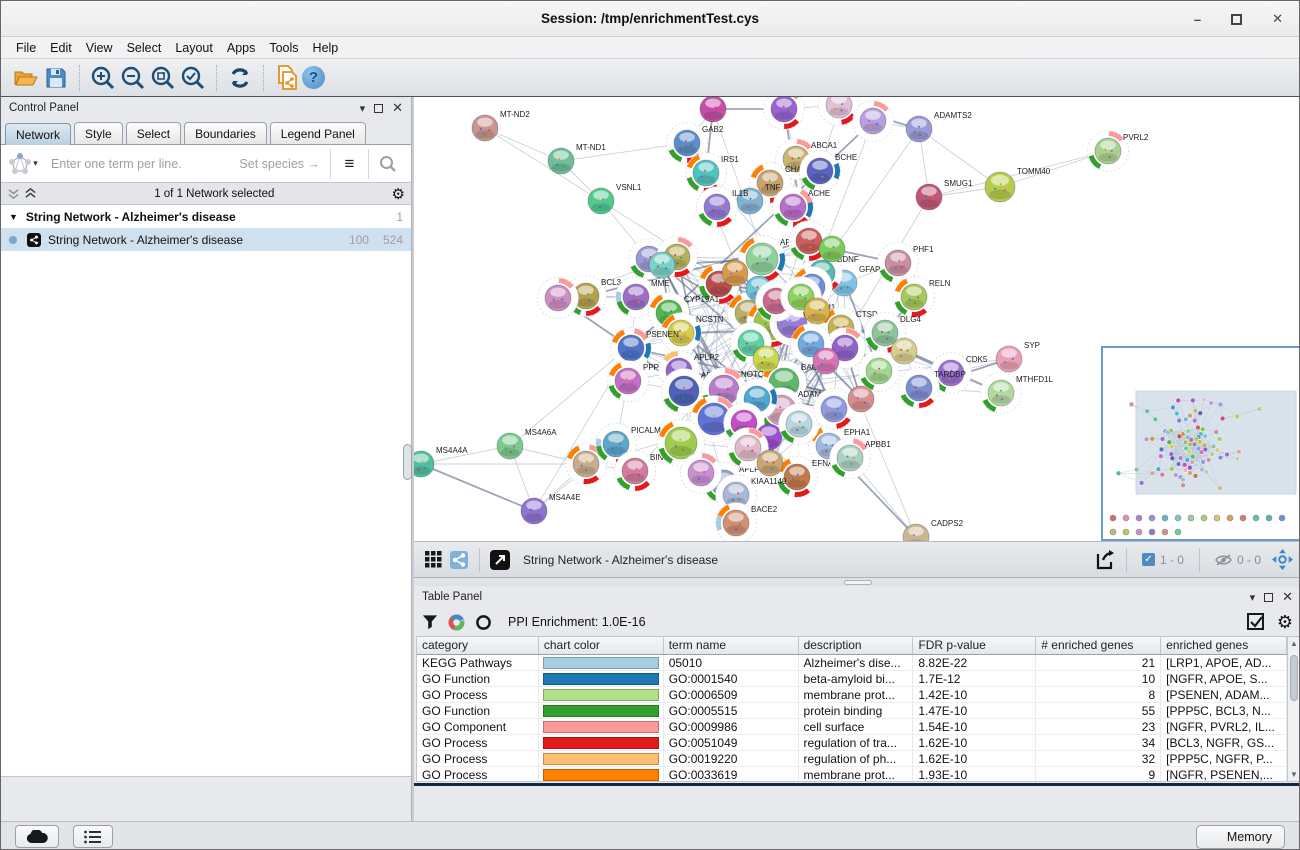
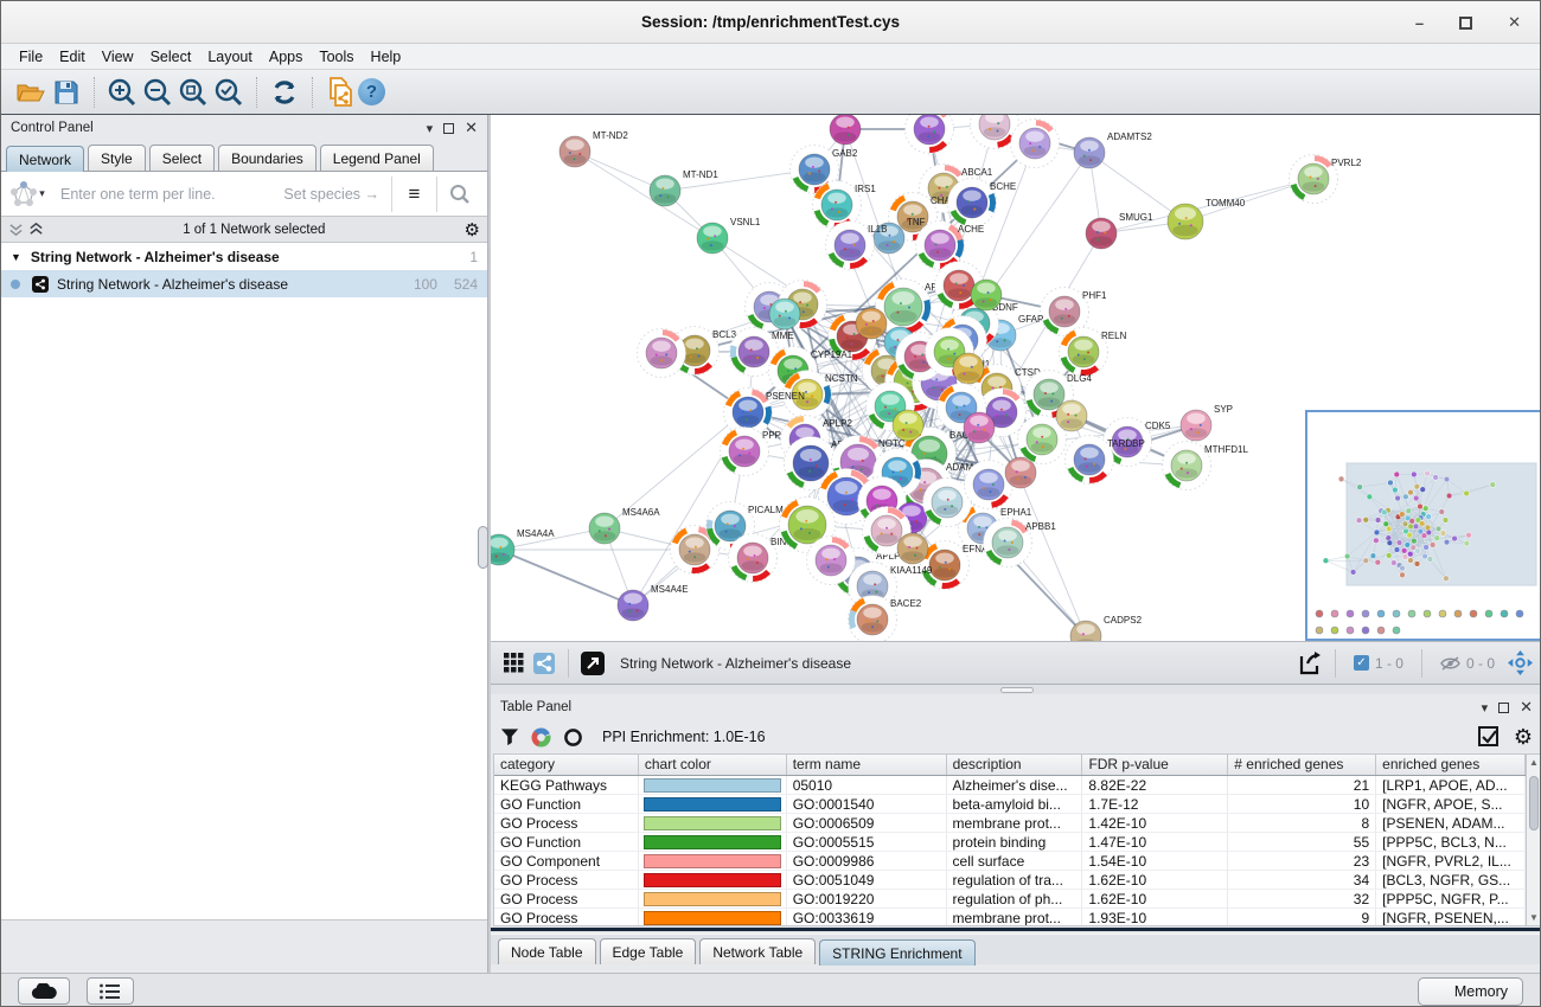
  Session: /tmp/enrichmentTest.cys
  –
  ✕
  File
  Edit
  View
  Select
  Layout
  Apps
  Tools
  Help
  ?
  Control Panel
  ▾
  ✕
  Network
  Style
  Select
  Boundaries
  Legend Panel
  ▾
  Enter one term per line.
  Set species →
  ≡
  1 of 1 Network selected
  ⚙
  ▼
  String Network - Alzheimer's disease
  1
  String Network - Alzheimer's disease
  100
  524
  MT-ND2
  MT-ND1
  VSNL1
  GAB2
  IRS1
  ABCA1
  CHA
  BCHE
  TNF
  IL1B
  ACHE
  ADAMTS2
  SMUG1
  TOMM40
  PVRL2
  PHF1
  RELN
  GFAP
  DNF
  BCL3
  MME
  CYP19A1
  NCSTN
  PSENEN
  APLP2
  CTSD
  DLG4
  CDK5
  SYP
  TARDBP
  MTHFD1L
  EPHA1
  APBB1
  MS4A4A
  MS4A6A
  MS4A4E
  PICALM
  BIN
  APLP
  KIAA1149
  BACE2
  CADPS2
  String Network - Alzheimer's disease
  ✓
  1 - 0
  0 - 0
  Table Panel
  ▾
  ✕
  PPI Enrichment: 1.0E-16
  ⚙
  category
  chart color
  term name
  description
  FDR p-value
  # enriched genes
  enriched genes
  KEGG Pathways
  05010
  Alzheimer's dise...
  8.82E-22
  21
  [LRP1, APOE, AD...
  GO Function
  GO:0001540
  beta-amyloid bi...
  1.7E-12
  10
  [NGFR, APOE, S...
  GO Process
  GO:0006509
  membrane prot...
  1.42E-10
  8
  [PSENEN, ADAM...
  GO Function
  GO:0005515
  protein binding
  1.47E-10
  55
  [PPP5C, BCL3, N...
  GO Component
  GO:0009986
  cell surface
  1.54E-10
  23
  [NGFR, PVRL2, IL...
  GO Process
  GO:0051049
  regulation of tra...
  1.62E-10
  34
  [BCL3, NGFR, GS...
  GO Process
  GO:0019220
  regulation of ph...
  1.62E-10
  32
  [PPP5C, NGFR, P...
  GO Process
  GO:0033619
  membrane prot...
  1.93E-10
  9
  [NGFR, PSENEN,...
  ▲
  ▼
+ Node Table
+ Edge Table
+ Network Table
+ STRING Enrichment
  Memory
